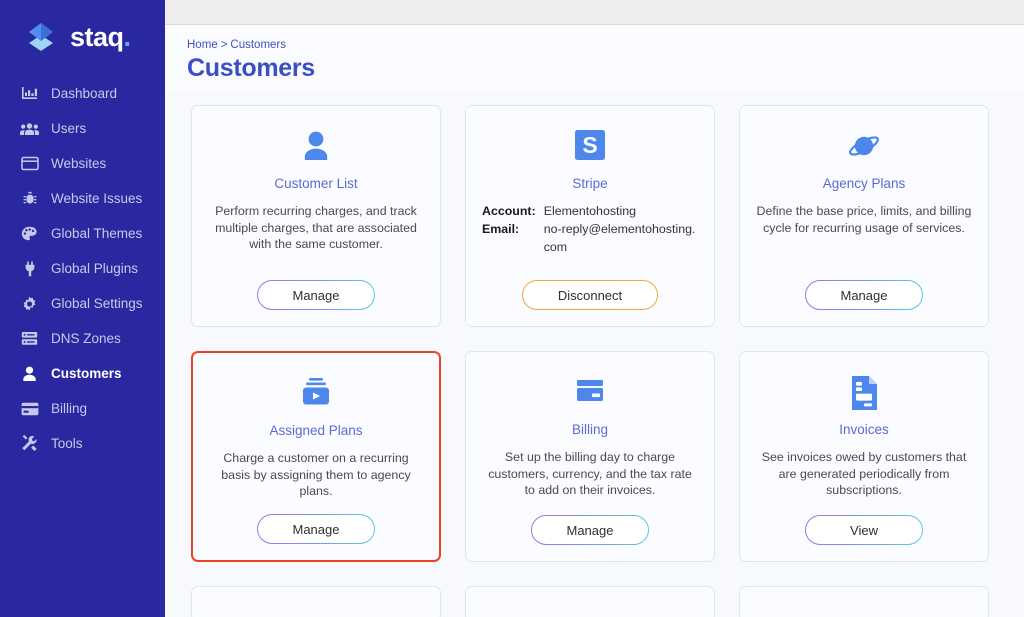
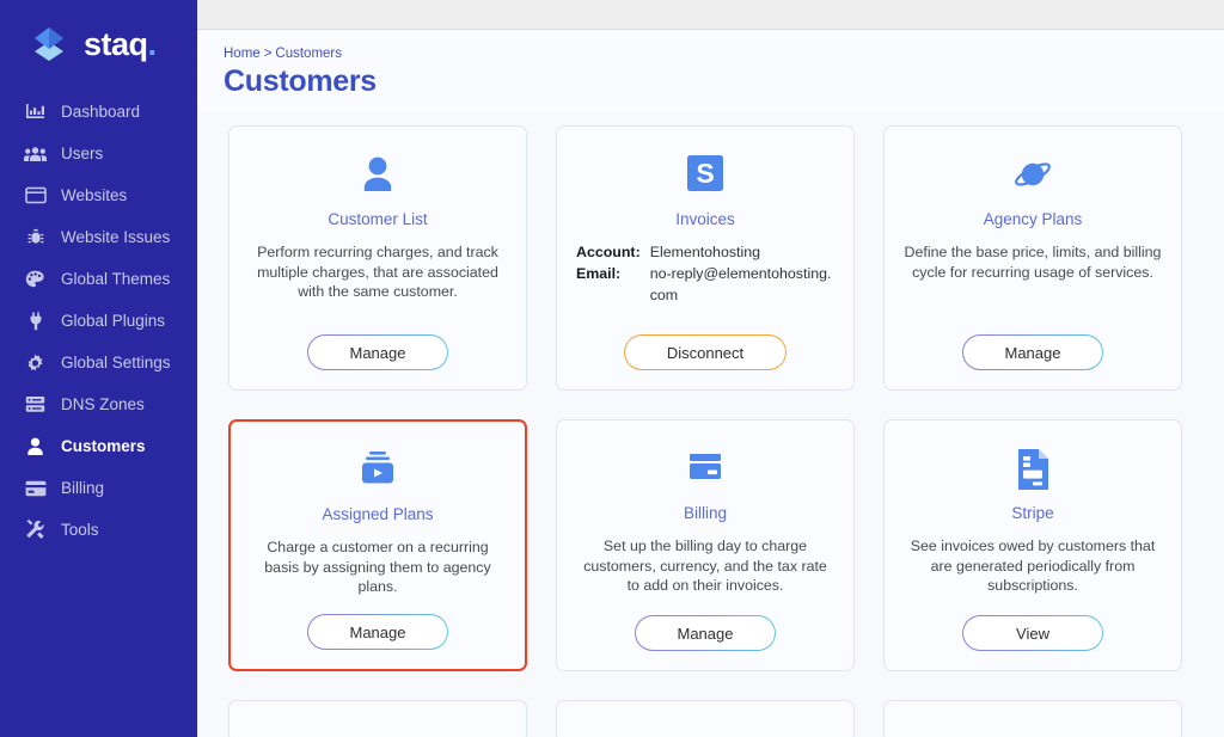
  staq.
  Dashboard
  Users
  Websites
  Website Issues
  Global Themes
  Global Plugins
  Global Settings
  DNS Zones
  Customers
  Billing
  Tools
  Home > Customers
  Customers
  Customer List
  Perform recurring charges, and track multiple charges, that are associated with the same customer.
  Manage
  S
- Stripe
+ Invoices
  Account:
  Email:
  Elementohosting
  no-reply@elementohosting.com
  Disconnect
  Agency Plans
  Define the base price, limits, and billing cycle for recurring usage of services.
  Manage
  Assigned Plans
  Charge a customer on a recurring basis by assigning them to agency plans.
  Manage
  Billing
  Set up the billing day to charge customers, currency, and the tax rate to add on their invoices.
  Manage
- Invoices
+ Stripe
  See invoices owed by customers that are generated periodically from subscriptions.
  View
